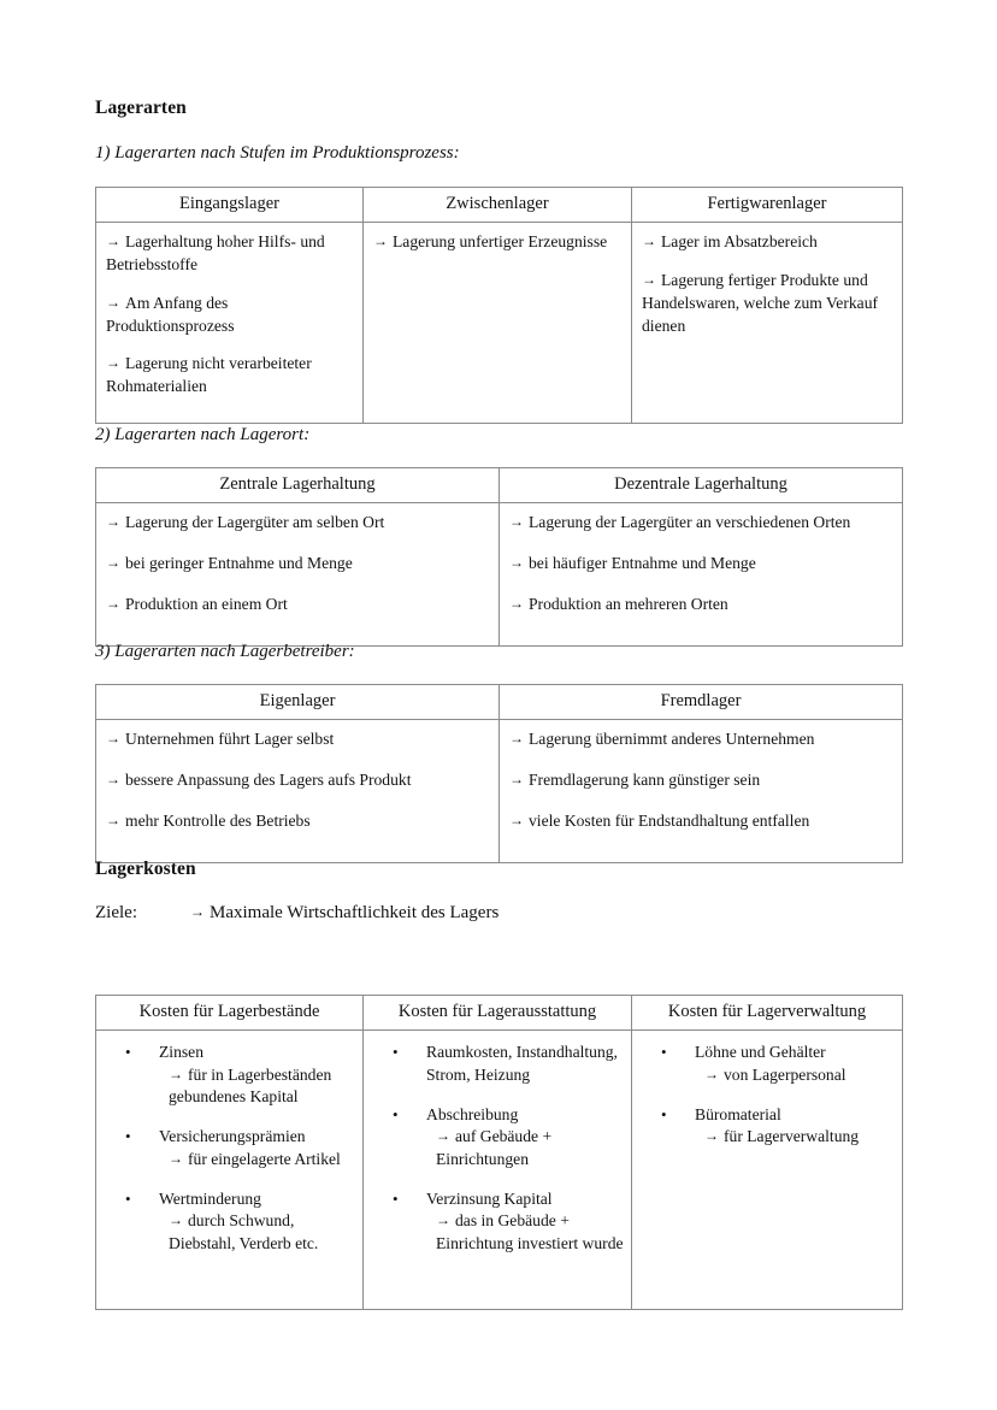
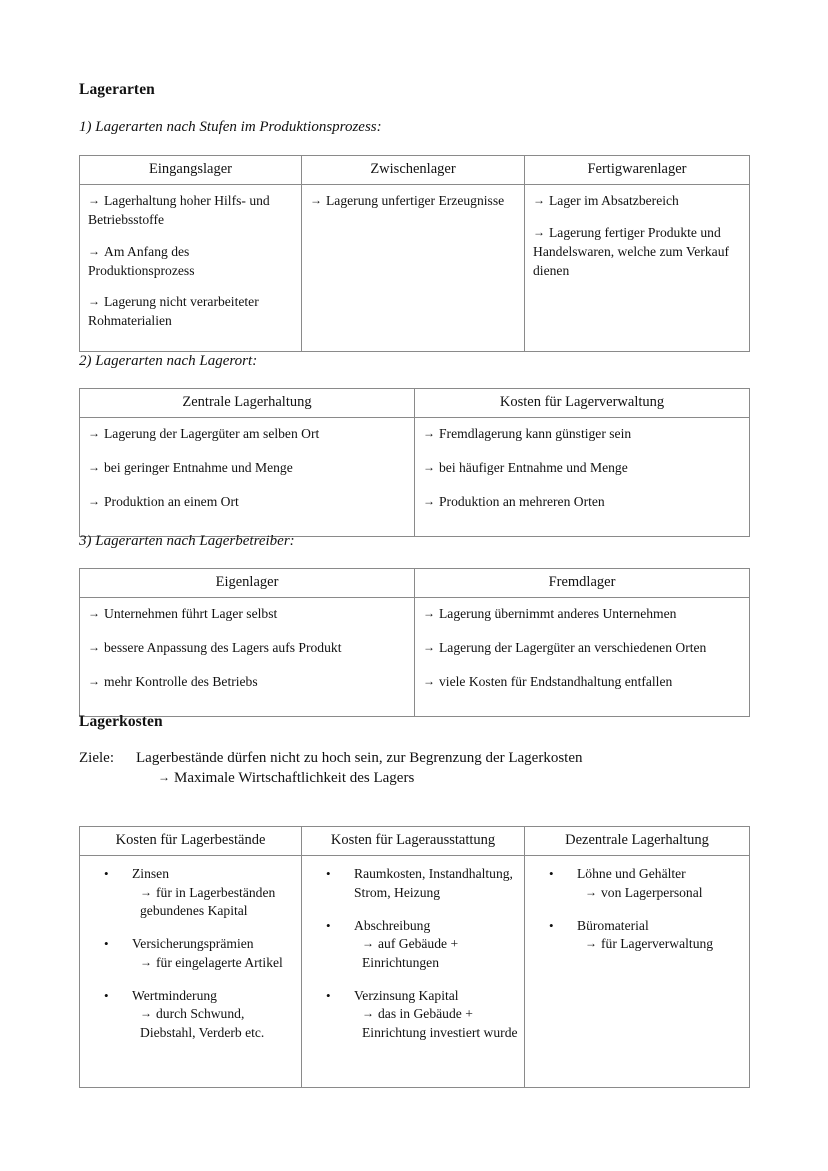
  Lagerarten
  1) Lagerarten nach Stufen im Produktionsprozess:
  Eingangslager	Zwischenlager	Fertigwarenlager
  → Lagerhaltung hoher Hilfs- und Betriebsstoffe → Am Anfang des Produktionsprozess → Lagerung nicht verarbeiteter Rohmaterialien	→ Lagerung unfertiger Erzeugnisse	→ Lager im Absatzbereich → Lagerung fertiger Produkte und Handelswaren, welche zum Verkauf dienen
  2) Lagerarten nach Lagerort:
- Zentrale Lagerhaltung	Dezentrale Lagerhaltung
+ Zentrale Lagerhaltung	Kosten für Lagerverwaltung
- → Lagerung der Lagergüter am selben Ort → bei geringer Entnahme und Menge → Produktion an einem Ort	→ Lagerung der Lagergüter an verschiedenen Orten → bei häufiger Entnahme und Menge → Produktion an mehreren Orten
+ → Lagerung der Lagergüter am selben Ort → bei geringer Entnahme und Menge → Produktion an einem Ort	→ Fremdlagerung kann günstiger sein → bei häufiger Entnahme und Menge → Produktion an mehreren Orten
  3) Lagerarten nach Lagerbetreiber:
  Eigenlager	Fremdlager
- → Unternehmen führt Lager selbst → bessere Anpassung des Lagers aufs Produkt → mehr Kontrolle des Betriebs	→ Lagerung übernimmt anderes Unternehmen → Fremdlagerung kann günstiger sein → viele Kosten für Endstandhaltung entfallen
+ → Unternehmen führt Lager selbst → bessere Anpassung des Lagers aufs Produkt → mehr Kontrolle des Betriebs	→ Lagerung übernimmt anderes Unternehmen → Lagerung der Lagergüter an verschiedenen Orten → viele Kosten für Endstandhaltung entfallen
  Lagerkosten
  Ziele:
+ Lagerbestände dürfen nicht zu hoch sein, zur Begrenzung der Lagerkosten
  → Maximale Wirtschaftlichkeit des Lagers
- Kosten für Lagerbestände	Kosten für Lagerausstattung	Kosten für Lagerverwaltung
+ Kosten für Lagerbestände	Kosten für Lagerausstattung	Dezentrale Lagerhaltung
  • Zinsen → für in Lagerbeständen gebundenes Kapital • Versicherungsprämien → für eingelagerte Artikel • Wertminderung → durch Schwund, Diebstahl, Verderb etc.	• Raumkosten, Instandhaltung, Strom, Heizung • Abschreibung → auf Gebäude + Einrichtungen • Verzinsung Kapital → das in Gebäude + Einrichtung investiert wurde	• Löhne und Gehälter → von Lagerpersonal • Büromaterial → für Lagerverwaltung
